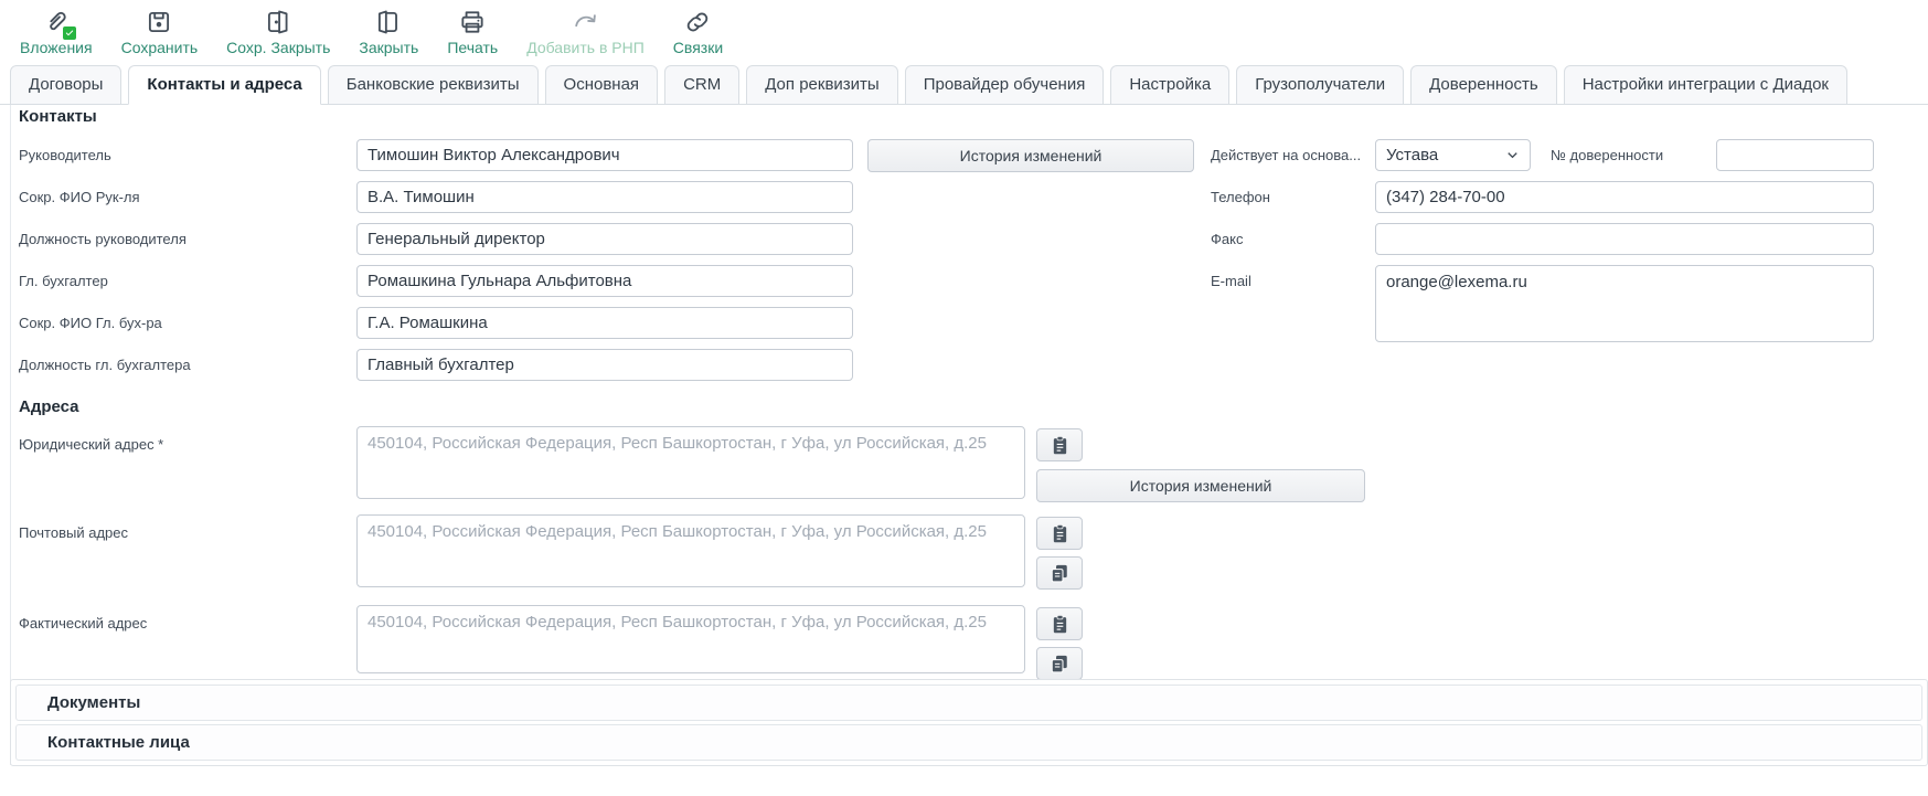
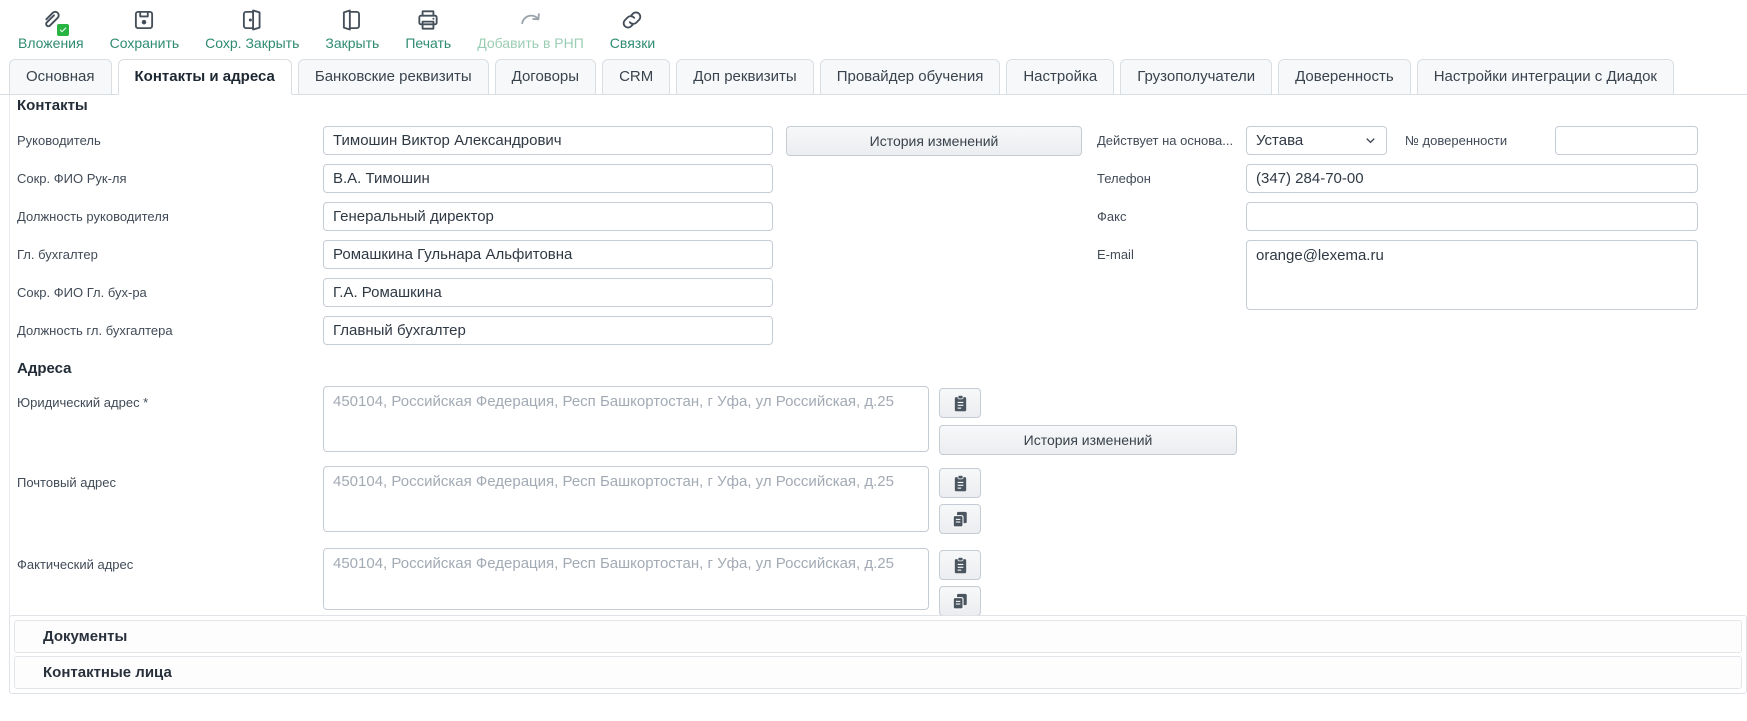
  Вложения
  Сохранить
  Сохр. Закрыть
  Закрыть
  Печать
  Добавить в РНП
  Связки
- Договоры
+ Основная
  Контакты и адреса
  Банковские реквизиты
- Основная
+ Договоры
  CRM
  Доп реквизиты
  Провайдер обучения
  Настройка
  Грузополучатели
  Доверенность
  Настройки интеграции с Диадок
  Контакты
  Руководитель
  Тимошин Виктор Александрович
  Сокр. ФИО Рук-ля
  В.А. Тимошин
  Должность руководителя
  Генеральный директор
  Гл. бухгалтер
  Ромашкина Гульнара Альфитовна
  Сокр. ФИО Гл. бух-ра
  Г.А. Ромашкина
  Должность гл. бухгалтера
  Главный бухгалтер
  История изменений
  Действует на основа...
  Устава
  № доверенности
  Телефон
  (347) 284-70-00
  Факс
  E-mail
  orange@lexema.ru
  Адреса
  Юридический адрес *
  450104, Российская Федерация, Респ Башкортостан, г Уфа, ул Российская, д.25
  История изменений
  Почтовый адрес
  450104, Российская Федерация, Респ Башкортостан, г Уфа, ул Российская, д.25
  Фактический адрес
  450104, Российская Федерация, Респ Башкортостан, г Уфа, ул Российская, д.25
  Документы
  Контактные лица
